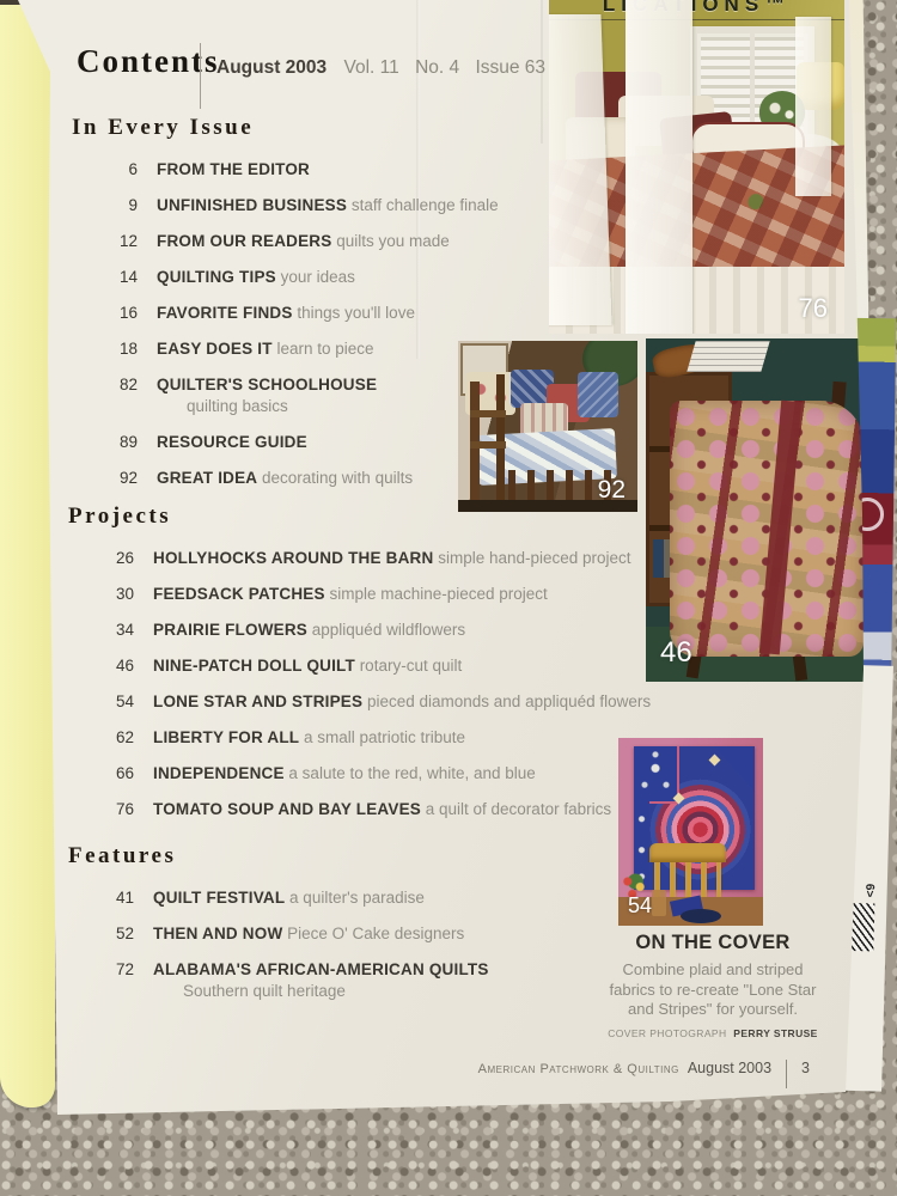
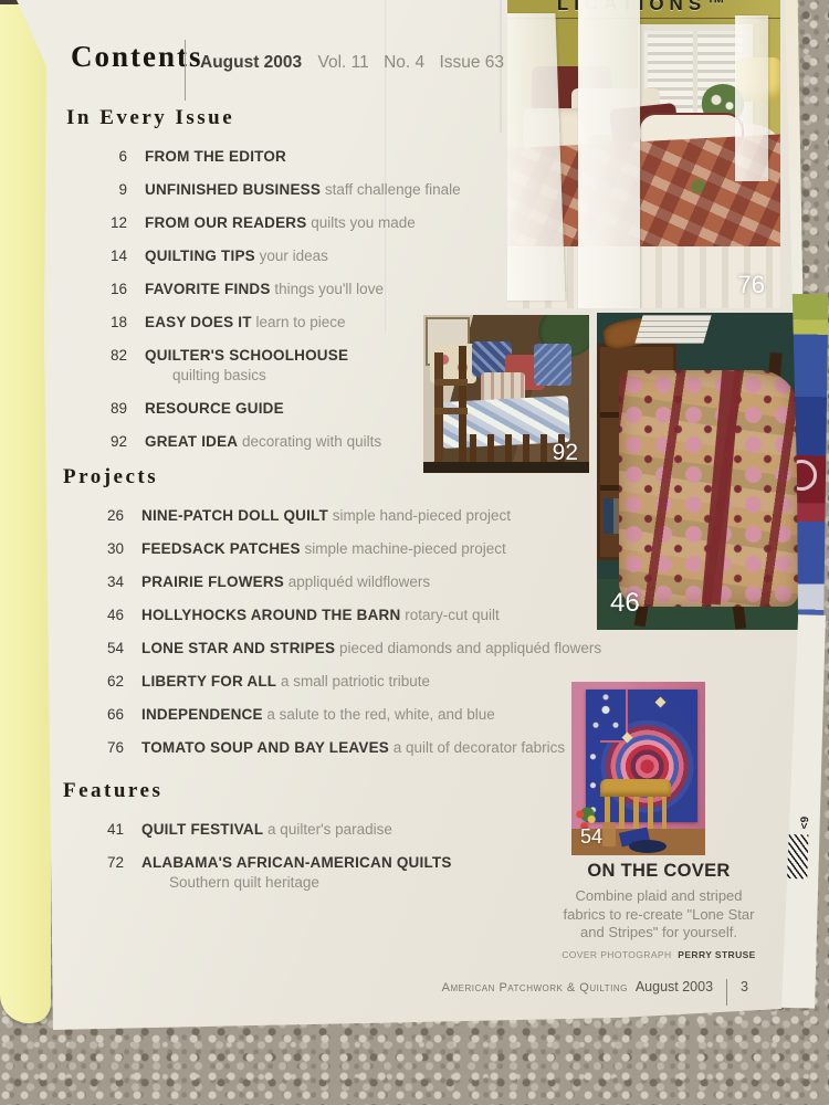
  Contents
  August 2003 Vol. 11 No. 4 Issue 63
  In Every Issue
  6
  FROM THE EDITOR
  9
  UNFINISHED BUSINESS staff challenge finale
  12
  FROM OUR READERS quilts you made
  14
  QUILTING TIPS your ideas
  16
  FAVORITE FINDS things you'll love
  18
  EASY DOES IT learn to piece
  82
  QUILTER'S SCHOOLHOUSE
  quilting basics
  89
  RESOURCE GUIDE
  92
  GREAT IDEA decorating with quilts
  Projects
  26
- HOLLYHOCKS AROUND THE BARN simple hand-pieced project
+ NINE-PATCH DOLL QUILT simple hand-pieced project
  30
  FEEDSACK PATCHES simple machine-pieced project
  34
  PRAIRIE FLOWERS appliquéd wildflowers
  46
- NINE-PATCH DOLL QUILT rotary-cut quilt
+ HOLLYHOCKS AROUND THE BARN rotary-cut quilt
  54
  LONE STAR AND STRIPES pieced diamonds and appliquéd flowers
  62
  LIBERTY FOR ALL a small patriotic tribute
  66
  INDEPENDENCE a salute to the red, white, and blue
  76
  TOMATO SOUP AND BAY LEAVES a quilt of decorator fabrics
  Features
  41
  QUILT FESTIVAL a quilter's paradise
- 52
- THEN AND NOW Piece O' Cake designers
  72
  ALABAMA'S AFRICAN-AMERICAN QUILTS
  Southern quilt heritage
  76
  92
  46
  54
  ON THE COVER
  Combine plaid and striped
  fabrics to re-create "Lone Star
  and Stripes" for yourself.
  COVER PHOTOGRAPH PERRY STRUSE
  American Patchwork & Quilting
  August 2003
  3
